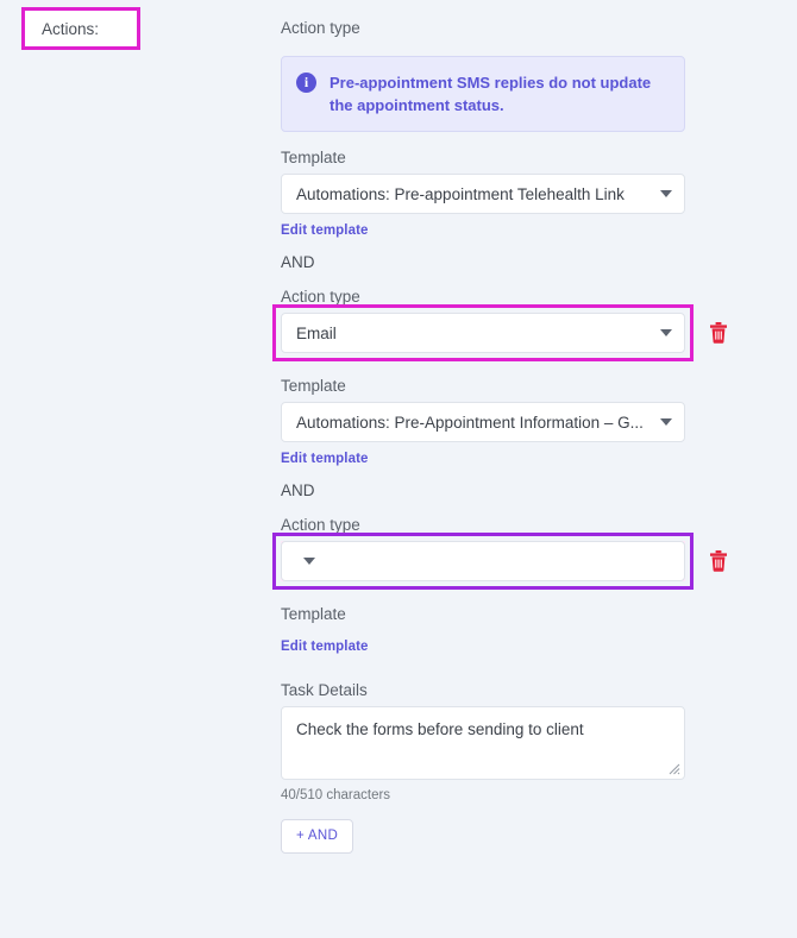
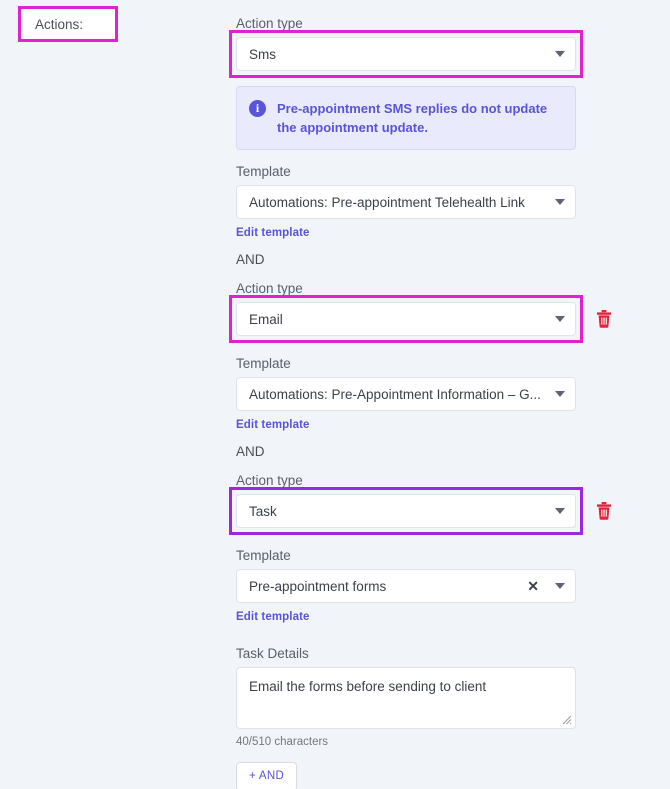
  Actions:
  Action type
+ Sms
  i
- Pre-appointment SMS replies do not update the appointment status.
+ Pre-appointment SMS replies do not update the appointment update.
  Template
  Automations: Pre-appointment Telehealth Link
  Edit template
  AND
  Action type
  Email
  Template
  Automations: Pre-Appointment Information – G...
  Edit template
  AND
  Action type
+ Task
  Template
+ Pre-appointment forms
+ ✕
  Edit template
  Task Details
- Check the forms before sending to client
+ Email the forms before sending to client
  40/510 characters
  + AND
